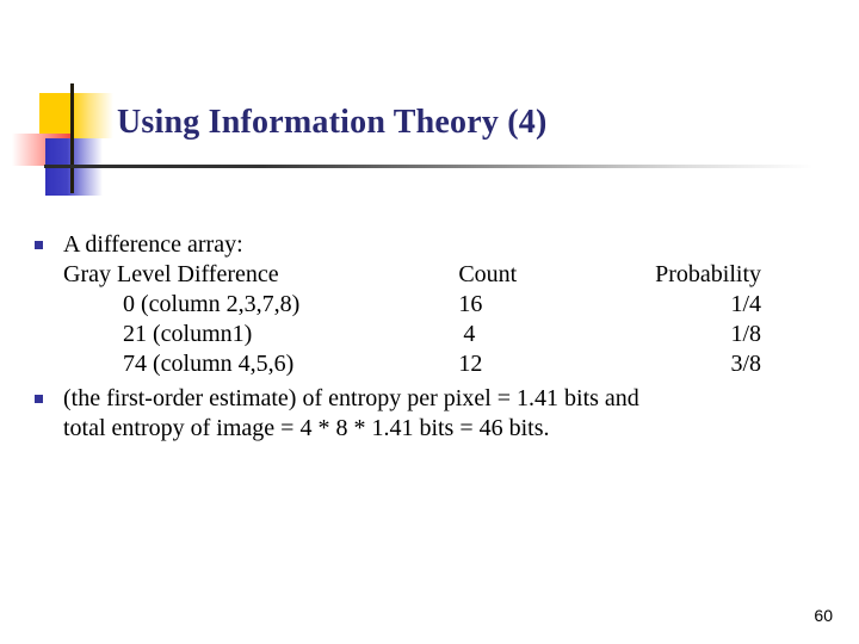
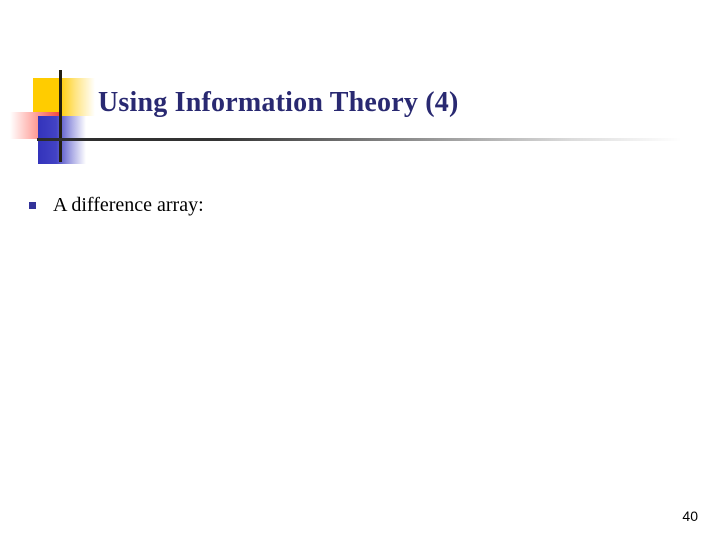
  Using Information Theory (4)
  A difference array:
- Gray Level Difference	Count	Probability
- 0 (column 2,3,7,8)	16	1/4
- 21 (column1)	4	1/8
- 74 (column 4,5,6)	12	3/8
- (the first-order estimate) of entropy per pixel = 1.41 bits and
- total entropy of image = 4 * 8 * 1.41 bits = 46 bits.
- 60
+ 40
